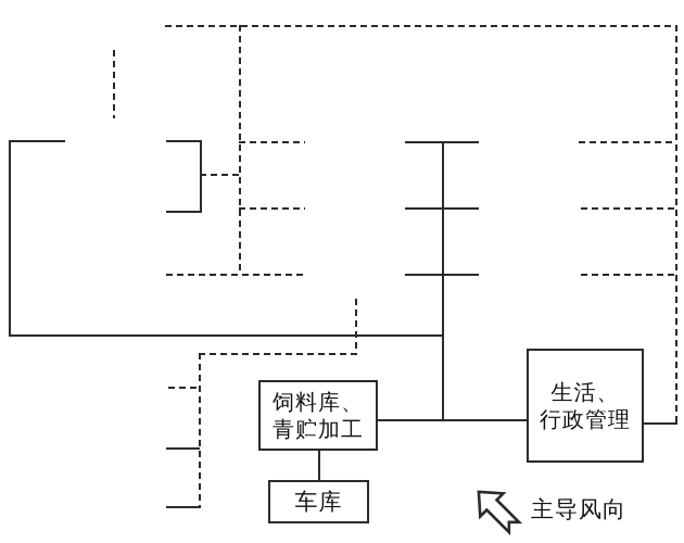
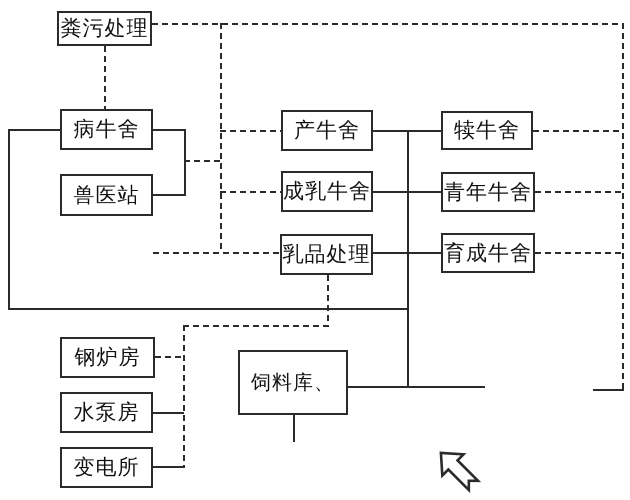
+ 粪污处理
+ 病牛舍
+ 兽医站
+ 产牛舍
+ 成乳牛舍
+ 乳品处理
+ 犊牛舍
+ 青年牛舍
+ 育成牛舍
+ 钢炉房
+ 水泵房
+ 变电所
  饲料库、
- 青贮加工
- 车库
- 生活、
- 行政管理
- 主导风向
